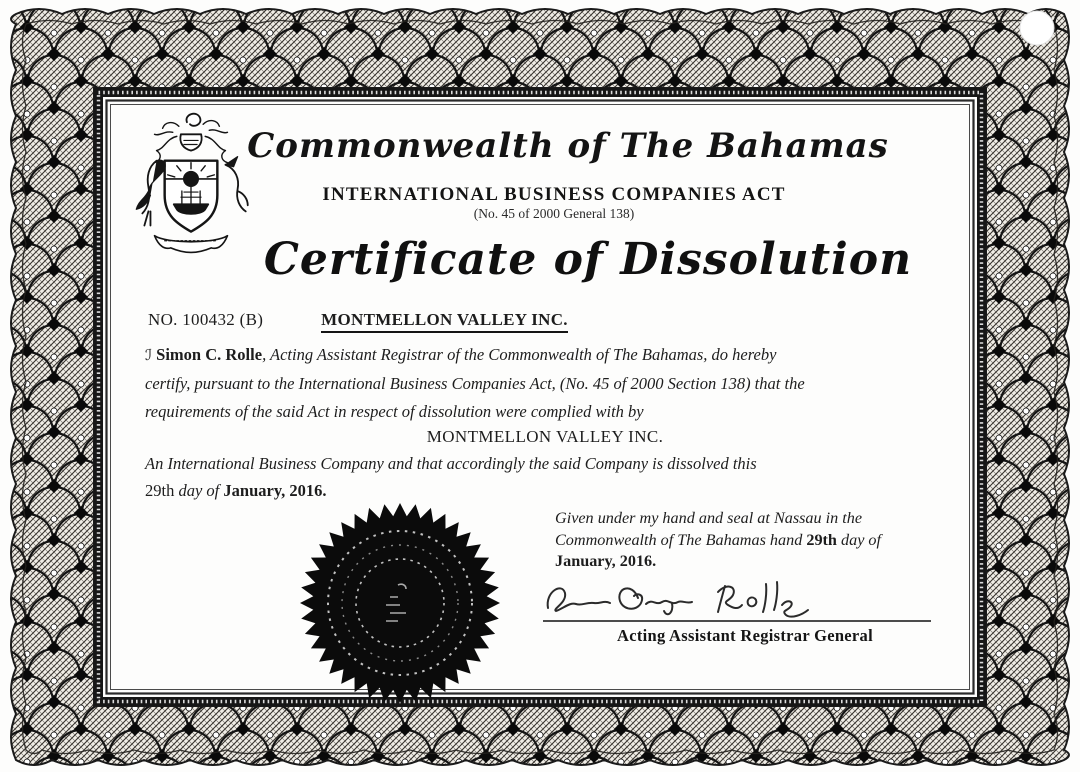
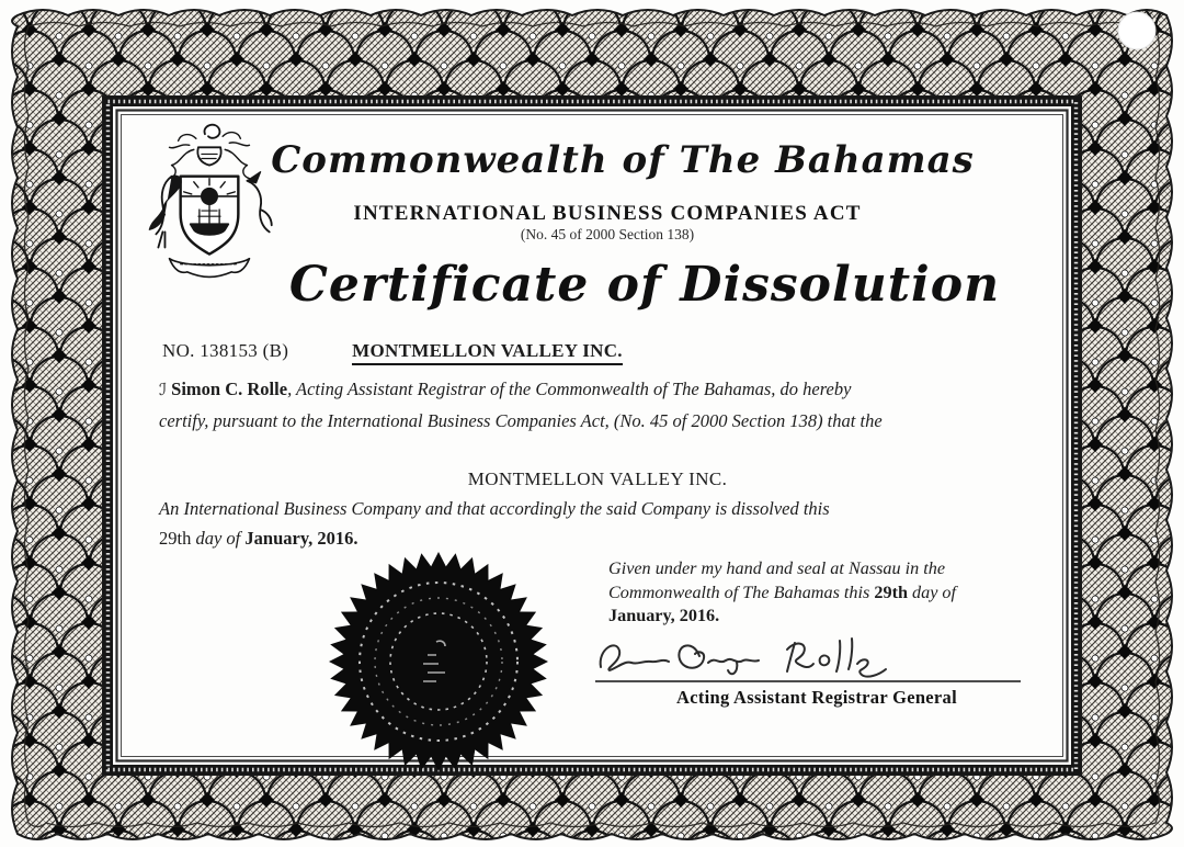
  Commonwealth of The Bahamas
  INTERNATIONAL BUSINESS COMPANIES ACT
- (No. 45 of 2000 General 138)
+ (No. 45 of 2000 Section 138)
  Certificate of Dissolution
- NO. 100432 (B)
+ NO. 138153 (B)
  MONTMELLON VALLEY INC.
  ℐ Simon C. Rolle, Acting Assistant Registrar of the Commonwealth of The Bahamas, do hereby
  certify, pursuant to the International Business Companies Act, (No. 45 of 2000 Section 138) that the
- requirements of the said Act in respect of dissolution were complied with by
  MONTMELLON VALLEY INC.
  An International Business Company and that accordingly the said Company is dissolved this
  29th day of January, 2016.
  Given under my hand and seal at Nassau in the
- Commonwealth of The Bahamas hand 29th day of
+ Commonwealth of The Bahamas this 29th day of
  January, 2016.
  Acting Assistant Registrar General
